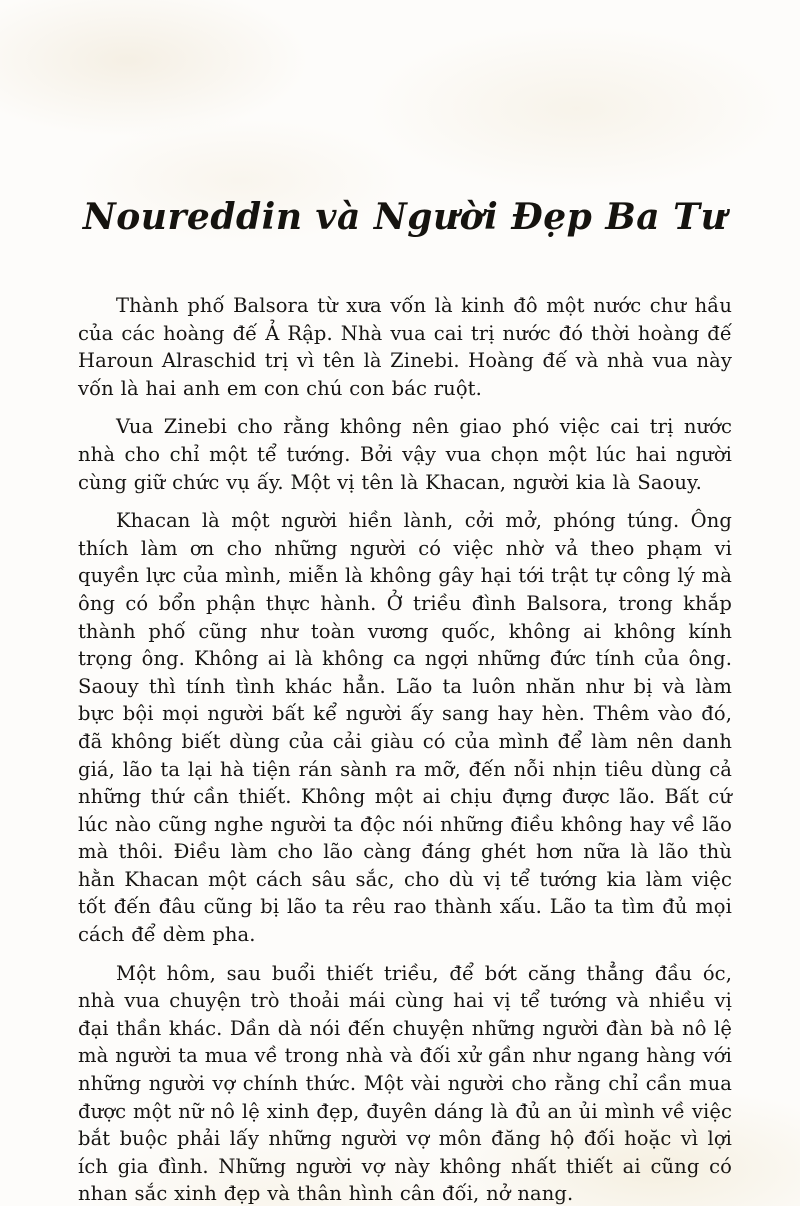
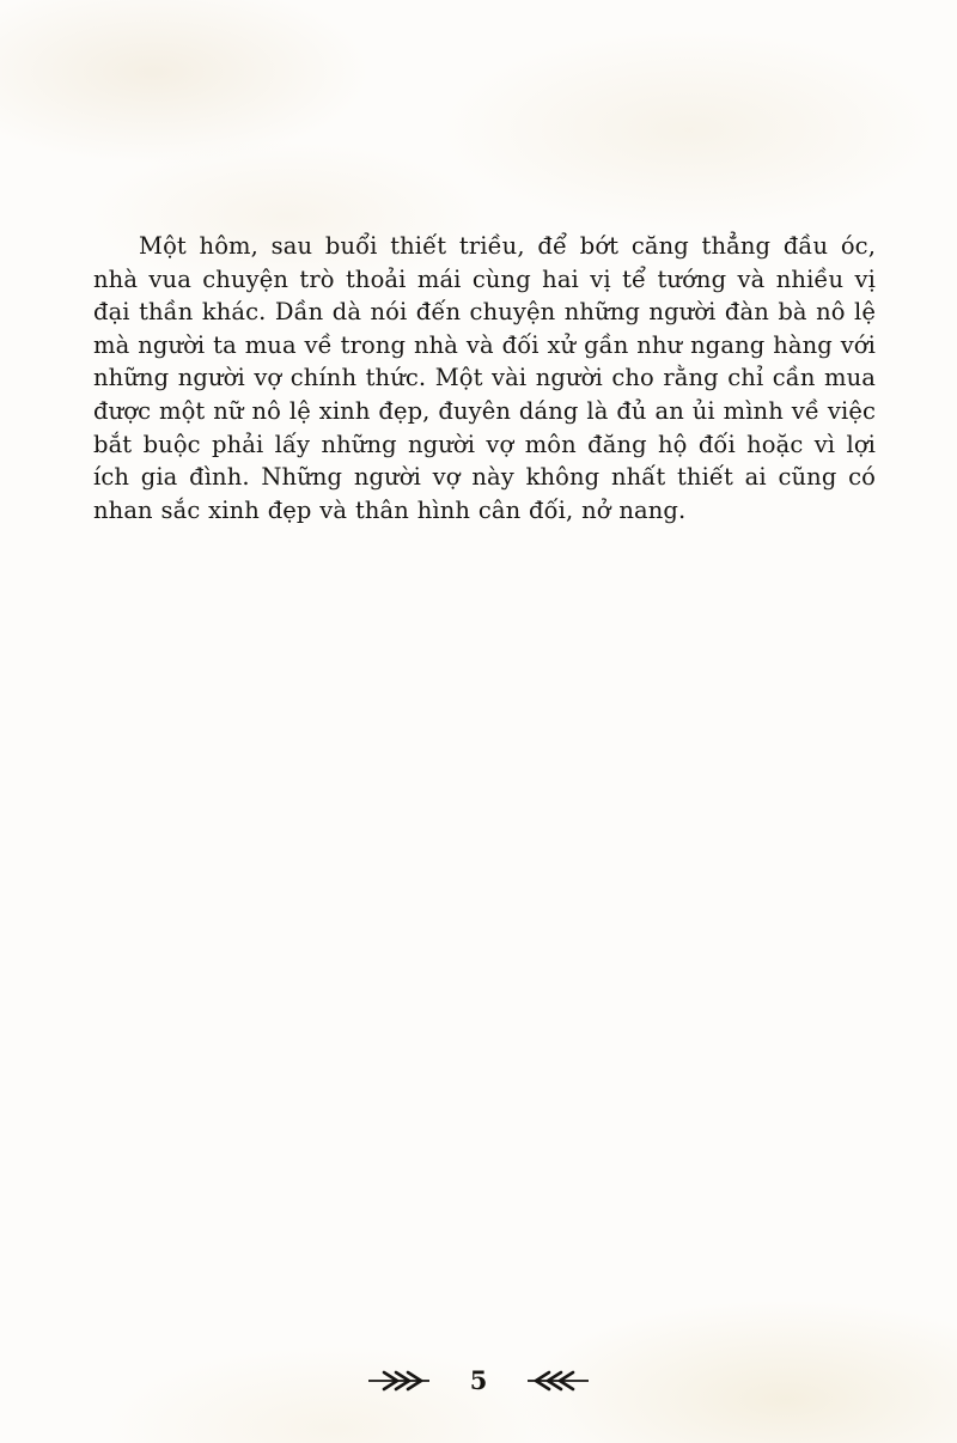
- Noureddin và Người Đẹp Ba Tư
- Thành phố Balsora từ xưa vốn là kinh đô một nước chư hầu của các hoàng đế Ả Rập. Nhà vua cai trị nước đó thời hoàng đế Haroun Alraschid trị vì tên là Zinebi. Hoàng đế và nhà vua này vốn là hai anh em con chú con bác ruột.
- Vua Zinebi cho rằng không nên giao phó việc cai trị nước nhà cho chỉ một tể tướng. Bởi vậy vua chọn một lúc hai người cùng giữ chức vụ ấy. Một vị tên là Khacan, người kia là Saouy.
- Khacan là một người hiền lành, cởi mở, phóng túng. Ông thích làm ơn cho những người có việc nhờ vả theo phạm vi quyền lực của mình, miễn là không gây hại tới trật tự công lý mà ông có bổn phận thực hành. Ở triều đình Balsora, trong khắp thành phố cũng như toàn vương quốc, không ai không kính trọng ông. Không ai là không ca ngợi những đức tính của ông. Saouy thì tính tình khác hẳn. Lão ta luôn nhăn như bị và làm bực bội mọi người bất kể người ấy sang hay hèn. Thêm vào đó, đã không biết dùng của cải giàu có của mình để làm nên danh giá, lão ta lại hà tiện rán sành ra mỡ, đến nỗi nhịn tiêu dùng cả những thứ cần thiết. Không một ai chịu đựng được lão. Bất cứ lúc nào cũng nghe người ta độc nói những điều không hay về lão mà thôi. Điều làm cho lão càng đáng ghét hơn nữa là lão thù hằn Khacan một cách sâu sắc, cho dù vị tể tướng kia làm việc tốt đến đâu cũng bị lão ta rêu rao thành xấu. Lão ta tìm đủ mọi cách để dèm pha.
  Một hôm, sau buổi thiết triều, để bớt căng thẳng đầu óc, nhà vua chuyện trò thoải mái cùng hai vị tể tướng và nhiều vị đại thần khác. Dần dà nói đến chuyện những người đàn bà nô lệ mà người ta mua về trong nhà và đối xử gần như ngang hàng với những người vợ chính thức. Một vài người cho rằng chỉ cần mua được một nữ nô lệ xinh đẹp, đuyên dáng là đủ an ủi mình về việc bắt buộc phải lấy những người vợ môn đăng hộ đối hoặc vì lợi ích gia đình. Những người vợ này không nhất thiết ai cũng có nhan sắc xinh đẹp và thân hình cân đối, nở nang.
+ 5
